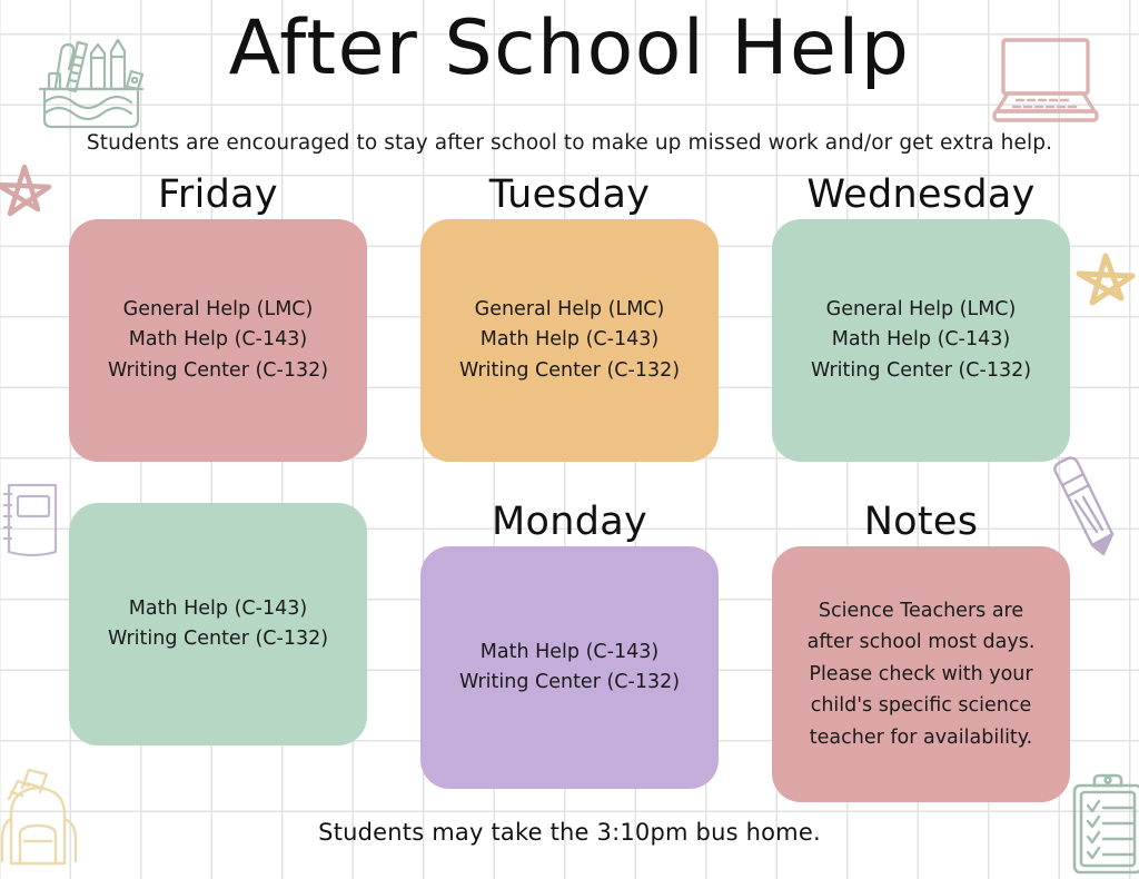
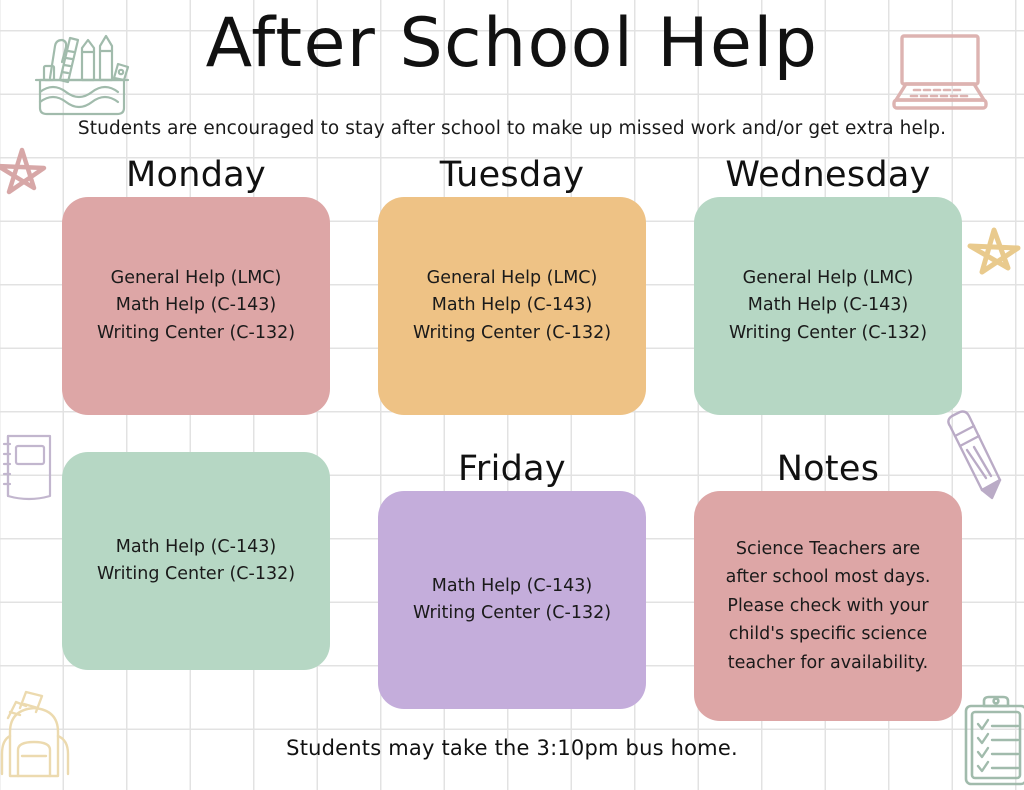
  After School Help
  Students are encouraged to stay after school to make up missed work and/or get extra help.
- Friday
+ Monday
  General Help (LMC)
  Math Help (C-143)
  Writing Center (C-132)
  Tuesday
  General Help (LMC)
  Math Help (C-143)
  Writing Center (C-132)
  Wednesday
  General Help (LMC)
  Math Help (C-143)
  Writing Center (C-132)
  Math Help (C-143)
  Writing Center (C-132)
- Monday
+ Friday
  Math Help (C-143)
  Writing Center (C-132)
  Notes
  Science Teachers are after school most days. Please check with your child's specific science teacher for availability.
  Students may take the 3:10pm bus home.
